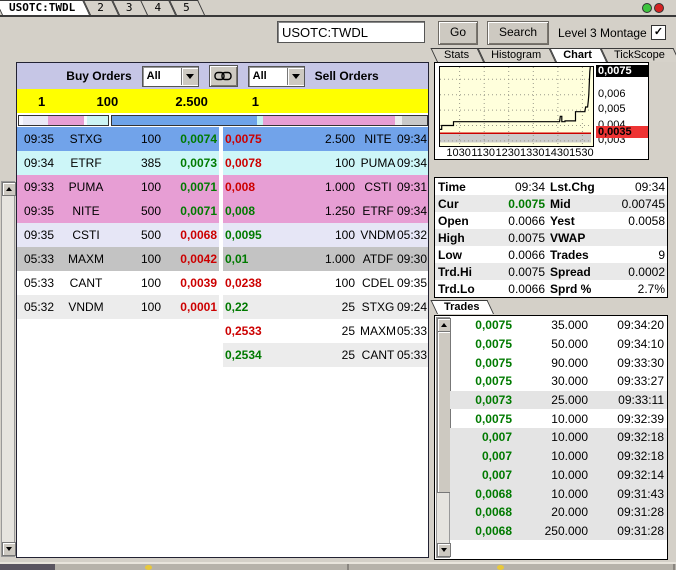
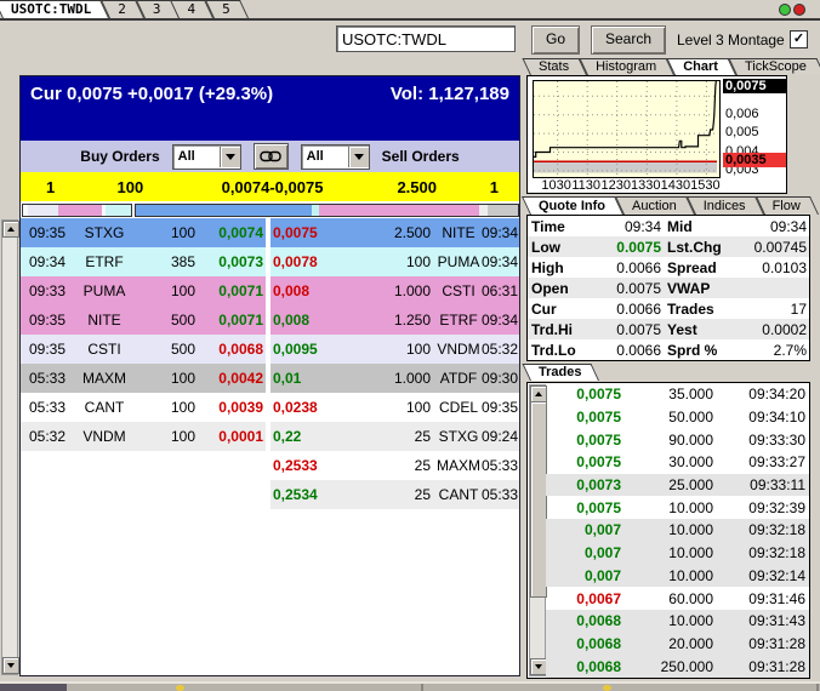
  USOTC:TWDL
  2
  3
  4
  5
  USOTC:TWDL
  Go
  Search
  Level 3 Montage
  ✓
+ Cur 0,0075 +0,0017 (+29.3%)
+ Vol: 1,127,189
  Buy Orders
  All
  All
  Sell Orders
  1
  100
+ 0,0074-0,0075
  2.500
  1
  09:35
  STXG
  100
  0,0074
  0,0075
  2.500
  NITE
  09:34
  09:34
  ETRF
  385
  0,0073
  0,0078
  100
  PUMA
  09:34
  09:33
  PUMA
  100
  0,0071
  0,008
  1.000
  CSTI
- 09:31
+ 06:31
  09:35
  NITE
  500
  0,0071
  0,008
  1.250
  ETRF
  09:34
  09:35
  CSTI
  500
  0,0068
  0,0095
  100
  VNDM
  05:32
  05:33
  MAXM
  100
  0,0042
  0,01
  1.000
  ATDF
  09:30
  05:33
  CANT
  100
  0,0039
  0,0238
  100
  CDEL
  09:35
  05:32
  VNDM
  100
  0,0001
  0,22
  25
  STXG
  09:24
  0,2533
  25
  MAXM
  05:33
  0,2534
  25
  CANT
  05:33
  Stats
  Histogram
  Chart
  TickScope
  0,0075
  0,006
  0,005
  0,004
  0,0035
  0,003
  1030
  1130
  1230
  1330
  1430
  1530
+ Quote Info
+ Auction
+ Indices
+ Flow
  Time
  09:34
- Lst.Chg
+ Mid
  09:34
- Cur
+ Low
  0.0075
- Mid
+ Lst.Chg
  0.00745
- Open
+ High
  0.0066
- Yest
+ Spread
- 0.0058
+ 0.0103
- High
+ Open
  0.0075
  VWAP
- Low
+ Cur
  0.0066
  Trades
- 9
+ 17
  Trd.Hi
  0.0075
- Spread
+ Yest
  0.0002
  Trd.Lo
  0.0066
  Sprd %
  2.7%
  Trades
  0,0075
  35.000
  09:34:20
  0,0075
  50.000
  09:34:10
  0,0075
  90.000
  09:33:30
  0,0075
  30.000
  09:33:27
  0,0073
  25.000
  09:33:11
  0,0075
  10.000
  09:32:39
  0,007
  10.000
  09:32:18
  0,007
  10.000
  09:32:18
  0,007
  10.000
  09:32:14
+ 0,0067
+ 60.000
+ 09:31:46
  0,0068
  10.000
  09:31:43
  0,0068
  20.000
  09:31:28
  0,0068
  250.000
  09:31:28
